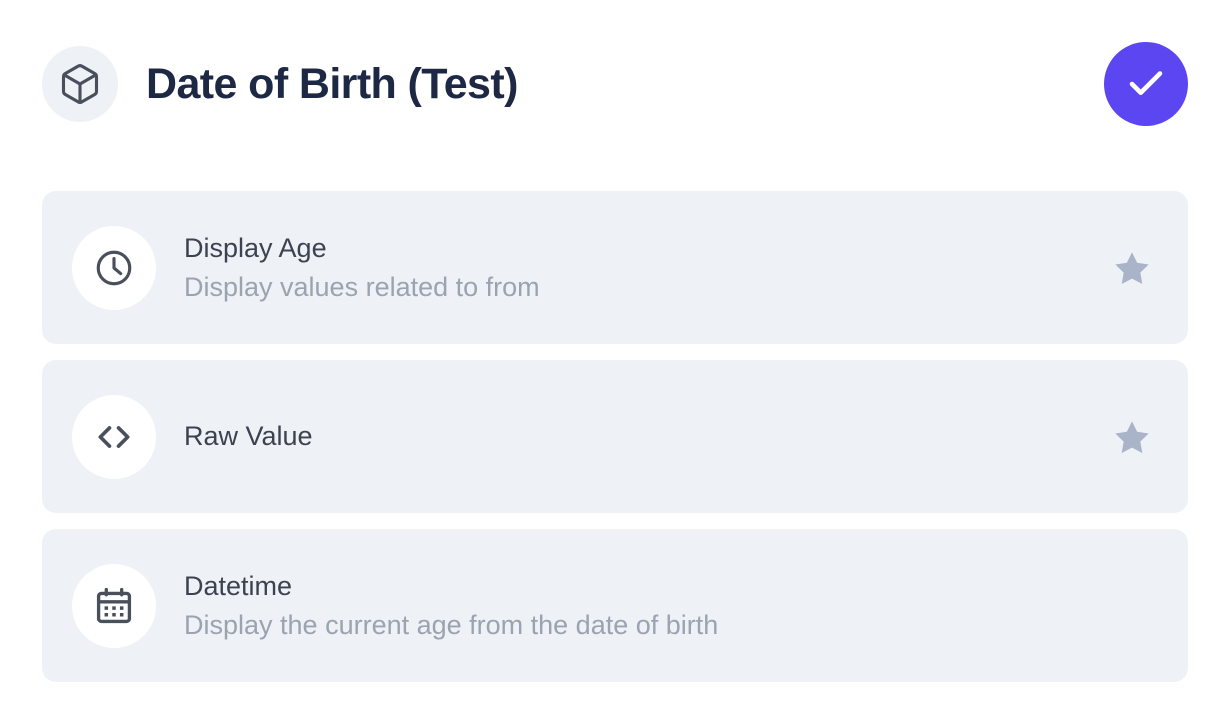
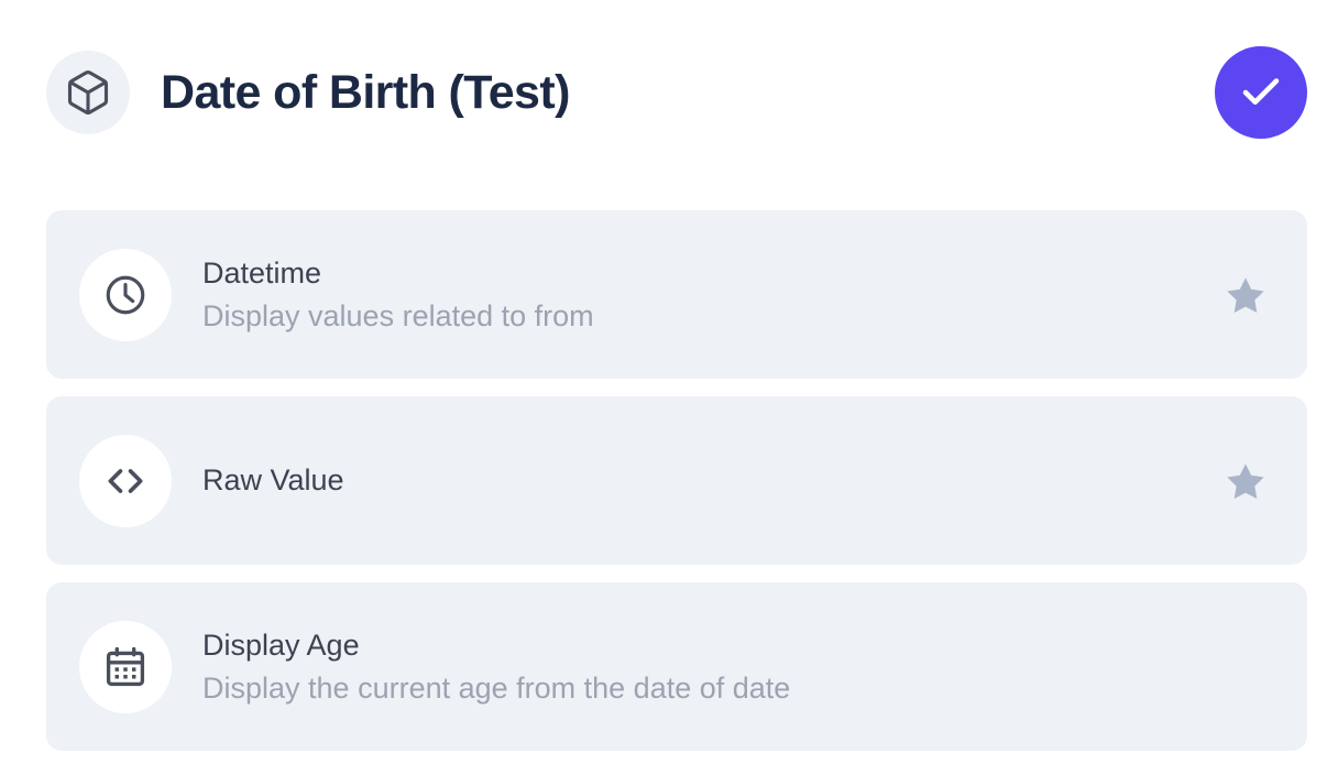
  Date of Birth (Test)
- Display Age
+ Datetime
  Display values related to from
  Raw Value
- Datetime
+ Display Age
- Display the current age from the date of birth
+ Display the current age from the date of date
